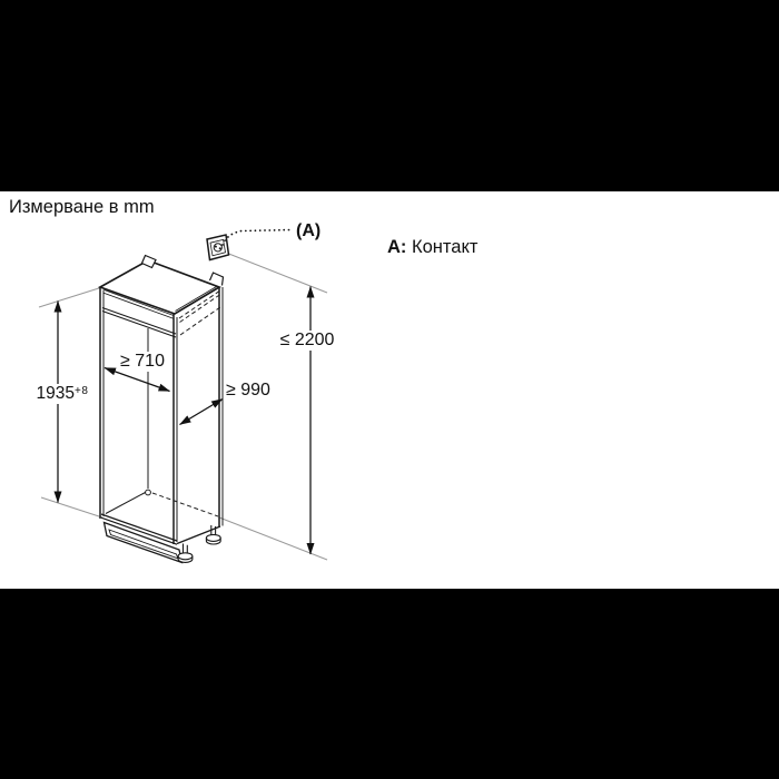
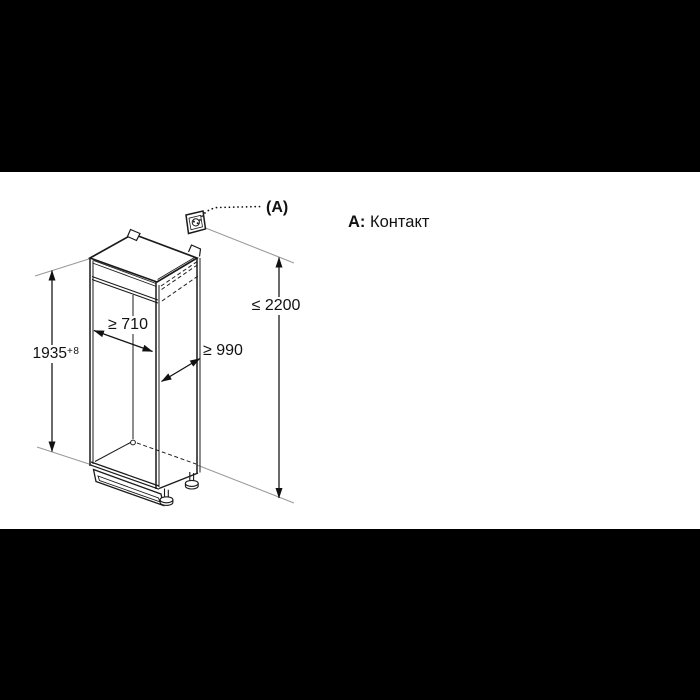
- Измерване в mm
  А: Контакт
  (A)
  ≤ 2200
  1935+8
  ≥ 710
  ≥ 990
